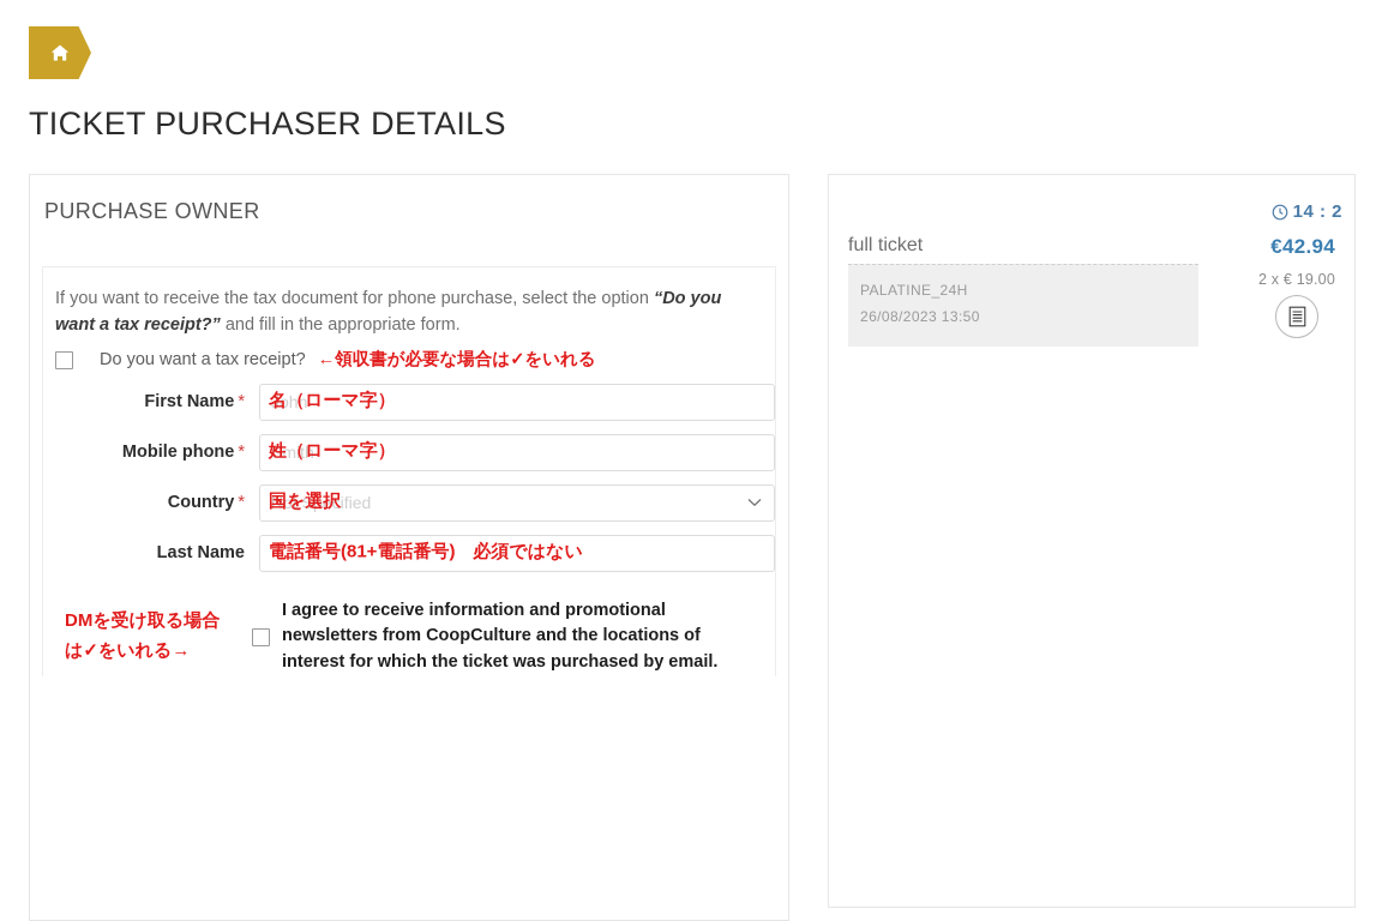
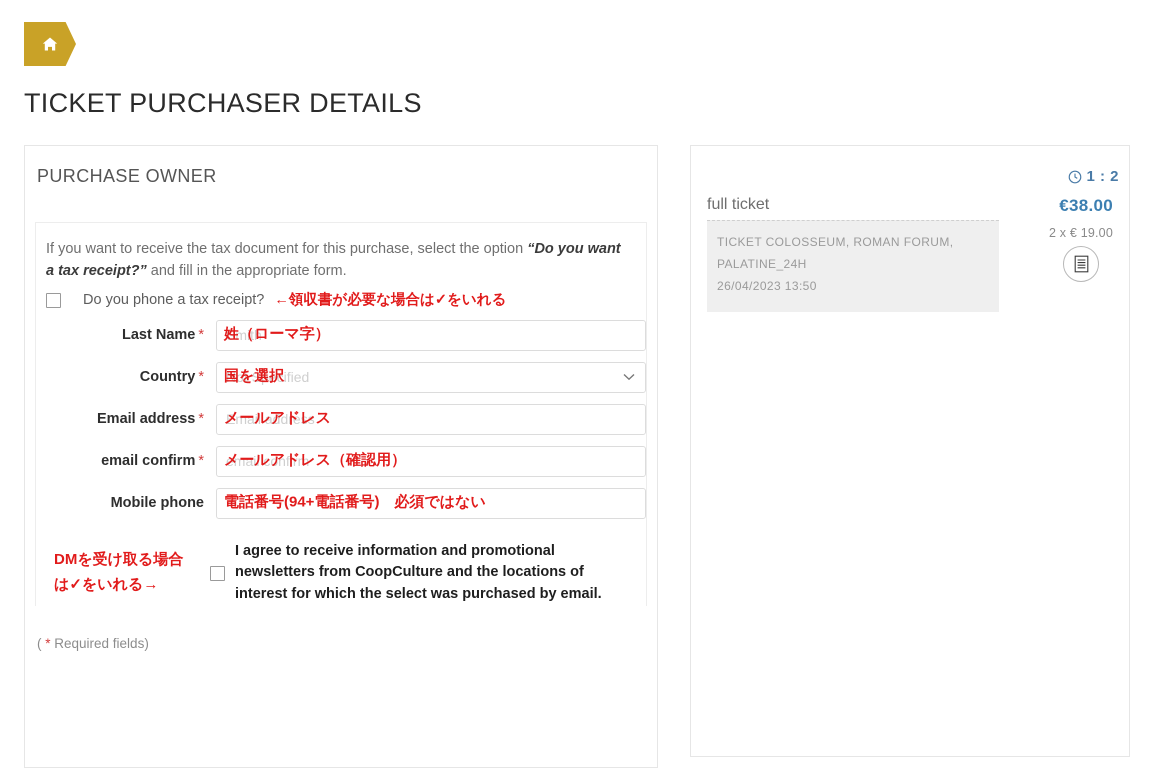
  TICKET PURCHASER DETAILS
  PURCHASE OWNER
- If you want to receive the tax document for phone purchase, select the option “Do you want a tax receipt?” and fill in the appropriate form.
+ If you want to receive the tax document for this purchase, select the option “Do you want a tax receipt?” and fill in the appropriate form.
- Do you want a tax receipt?
+ Do you phone a tax receipt?
  ←領収書が必要な場合は✓をいれる
- First Name *
- John
- 名（ローマ字）
- Mobile phone *
+ Last Name *
  Smith
  姓（ローマ字）
  Country *
  Not Specified
  国を選択
+ Email address *
+ Email address
+ メールアドレス
+ email confirm *
+ email confirm
+ メールアドレス（確認用）
- Last Name
+ Mobile phone
- 電話番号(81+電話番号) 必須ではない
+ 電話番号(94+電話番号) 必須ではない
  DMを受け取る場合
  は✓をいれる→
- I agree to receive information and promotional newsletters from CoopCulture and the locations of interest for which the ticket was purchased by email.
+ I agree to receive information and promotional newsletters from CoopCulture and the locations of interest for which the select was purchased by email.
+ ( * Required fields)
- 14 : 2
+ 1 : 2
  full ticket
- €42.94
+ €38.00
+ TICKET COLOSSEUM, ROMAN FORUM,
  PALATINE_24H
- 26/08/2023 13:50
+ 26/04/2023 13:50
  2 x € 19.00
